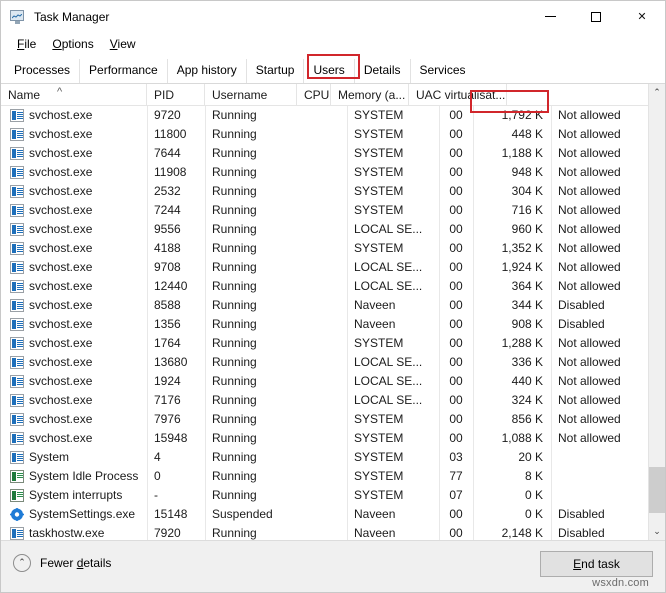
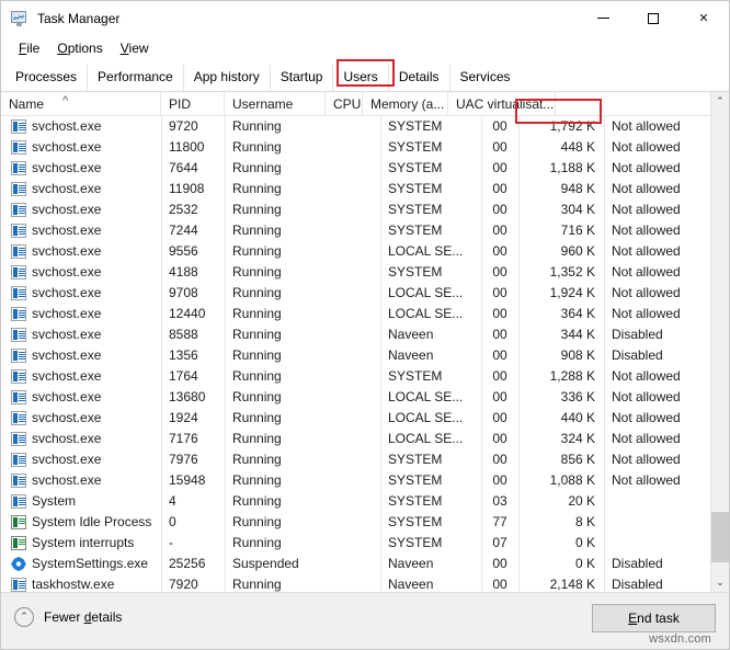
  Task Manager
  ✕
  File
  Options
  View
  Processes
  Performance
  App history
  Startup
  Users
  Details
  Services
  Name
  ^
  PID
  Username
  CPU
  Memory (a...
  UAC virtualisat...
  svchost.exe
  9720
  Running
  SYSTEM
  00
  1,792 K
  Not allowed
  svchost.exe
  11800
  Running
  SYSTEM
  00
  448 K
  Not allowed
  svchost.exe
  7644
  Running
  SYSTEM
  00
  1,188 K
  Not allowed
  svchost.exe
  11908
  Running
  SYSTEM
  00
  948 K
  Not allowed
  svchost.exe
  2532
  Running
  SYSTEM
  00
  304 K
  Not allowed
  svchost.exe
  7244
  Running
  SYSTEM
  00
  716 K
  Not allowed
  svchost.exe
  9556
  Running
  LOCAL SE...
  00
  960 K
  Not allowed
  svchost.exe
  4188
  Running
  SYSTEM
  00
  1,352 K
  Not allowed
  svchost.exe
  9708
  Running
  LOCAL SE...
  00
  1,924 K
  Not allowed
  svchost.exe
  12440
  Running
  LOCAL SE...
  00
  364 K
  Not allowed
  svchost.exe
  8588
  Running
  Naveen
  00
  344 K
  Disabled
  svchost.exe
  1356
  Running
  Naveen
  00
  908 K
  Disabled
  svchost.exe
  1764
  Running
  SYSTEM
  00
  1,288 K
  Not allowed
  svchost.exe
  13680
  Running
  LOCAL SE...
  00
  336 K
  Not allowed
  svchost.exe
  1924
  Running
  LOCAL SE...
  00
  440 K
  Not allowed
  svchost.exe
  7176
  Running
  LOCAL SE...
  00
  324 K
  Not allowed
  svchost.exe
  7976
  Running
  SYSTEM
  00
  856 K
  Not allowed
  svchost.exe
  15948
  Running
  SYSTEM
  00
  1,088 K
  Not allowed
  System
  4
  Running
  SYSTEM
  03
  20 K
  System Idle Process
  0
  Running
  SYSTEM
  77
  8 K
  System interrupts
  -
  Running
  SYSTEM
  07
  0 K
  SystemSettings.exe
- 15148
+ 25256
  Suspended
  Naveen
  00
  0 K
  Disabled
  taskhostw.exe
  7920
  Running
  Naveen
  00
  2,148 K
  Disabled
  ⌃
  ⌄
  ⌃
  Fewer details
  E
  nd task
  wsxdn.com
